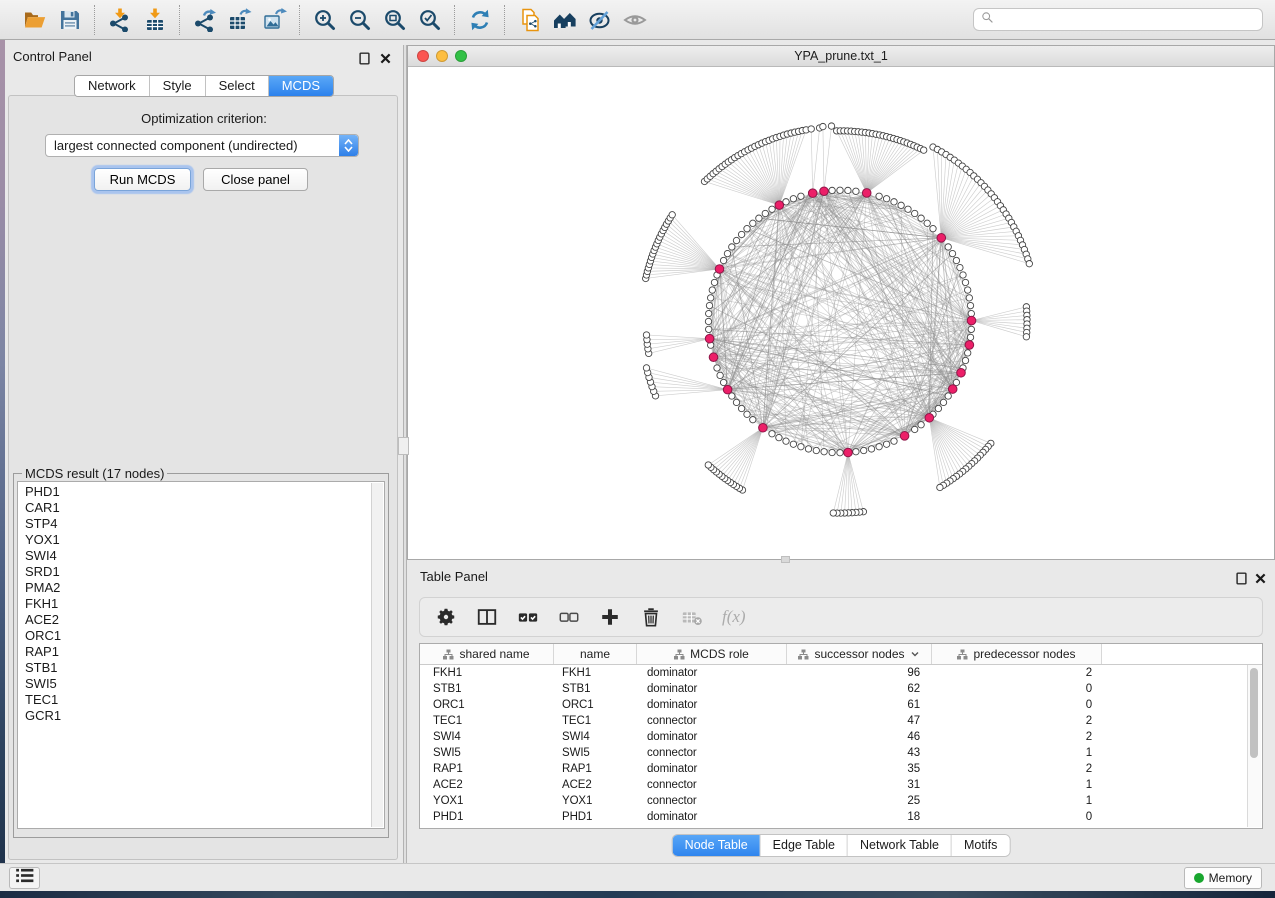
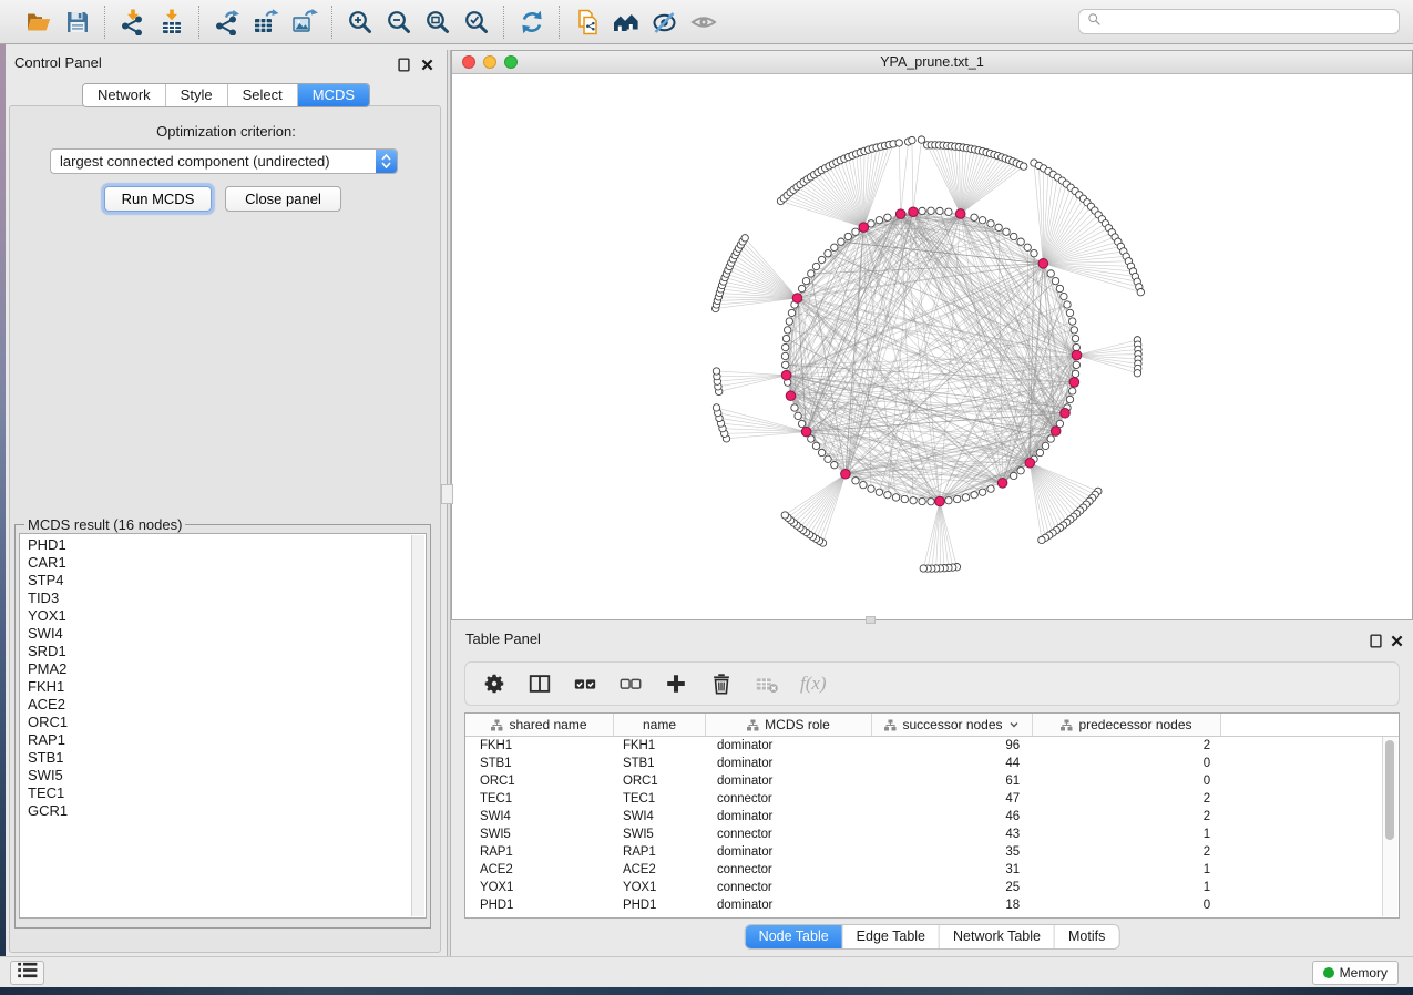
  Control Panel
  Network
  Style
  Select
  MCDS
  Optimization criterion:
  largest connected component (undirected)
  Run MCDS
  Close panel
- MCDS result (17 nodes)
+ MCDS result (16 nodes)
  PHD1
  CAR1
  STP4
+ TID3
  YOX1
  SWI4
  SRD1
  PMA2
  FKH1
  ACE2
  ORC1
  RAP1
  STB1
  SWI5
  TEC1
  GCR1
  YPA_prune.txt_1
  Table Panel
  f(x)
  shared name
  name
  MCDS role
  successor nodes
  predecessor nodes
  FKH1
  FKH1
  dominator
  96
  2
  STB1
  STB1
  dominator
- 62
+ 44
  0
  ORC1
  ORC1
  dominator
  61
  0
  TEC1
  TEC1
  connector
  47
  2
  SWI4
  SWI4
  dominator
  46
  2
  SWI5
  SWI5
  connector
  43
  1
  RAP1
  RAP1
  dominator
  35
  2
  ACE2
  ACE2
  connector
  31
  1
  YOX1
  YOX1
  connector
  25
  1
  PHD1
  PHD1
  dominator
  18
  0
  Node Table
  Edge Table
  Network Table
  Motifs
  Memory
